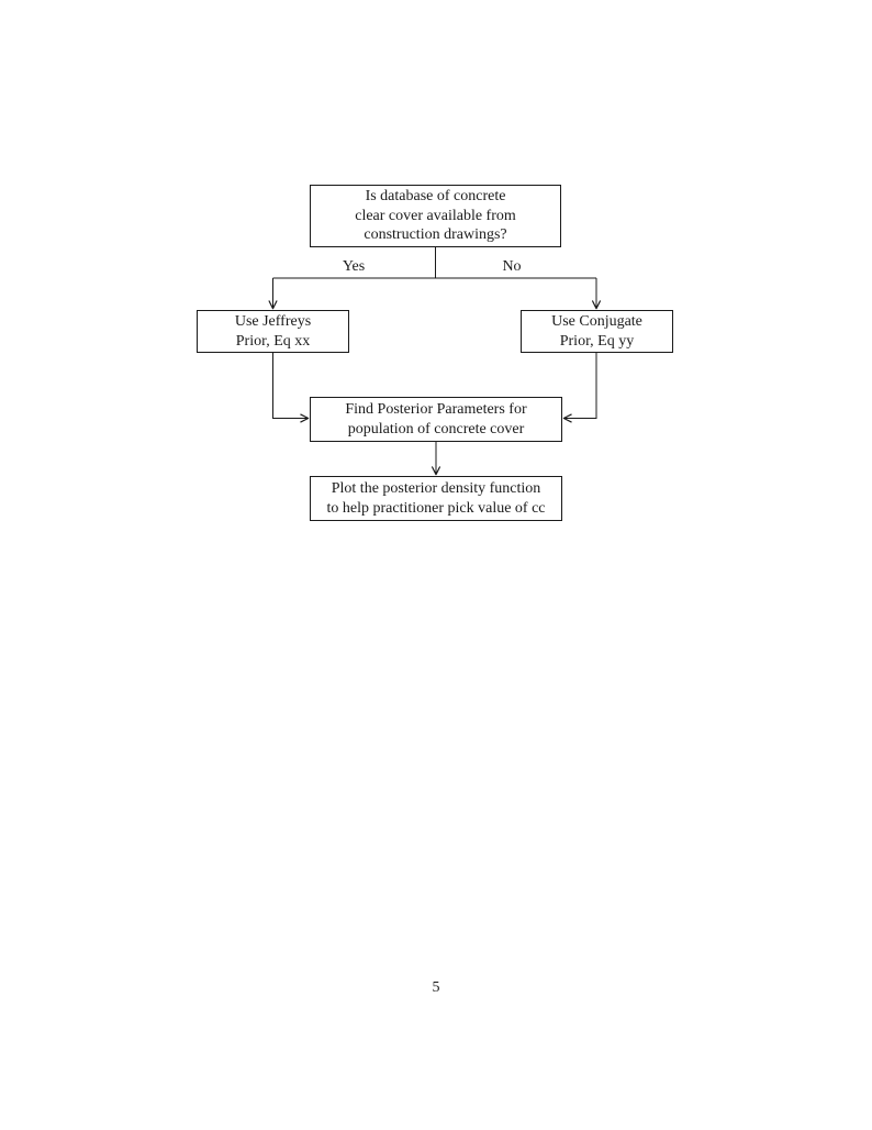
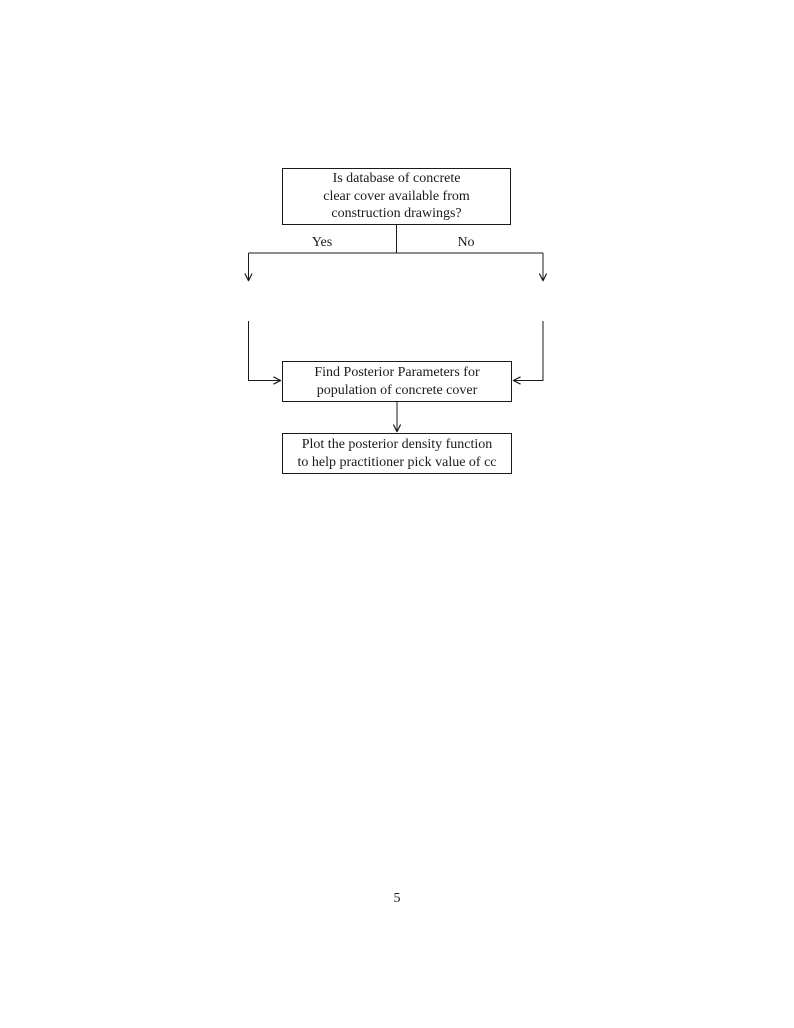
  Is database of concrete
  clear cover available from
  construction drawings?
  Yes
  No
- Use Jeffreys
- Prior, Eq xx
- Use Conjugate
- Prior, Eq yy
  Find Posterior Parameters for
  population of concrete cover
  Plot the posterior density function
  to help practitioner pick value of cc
  5
